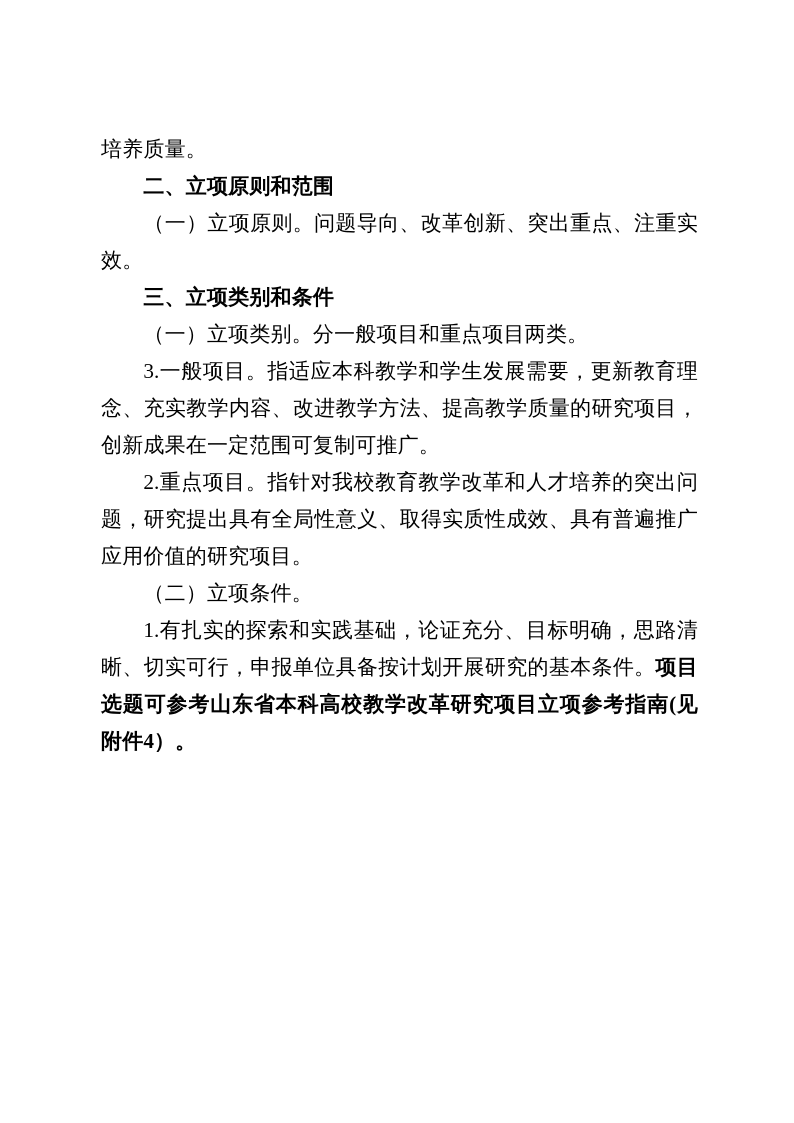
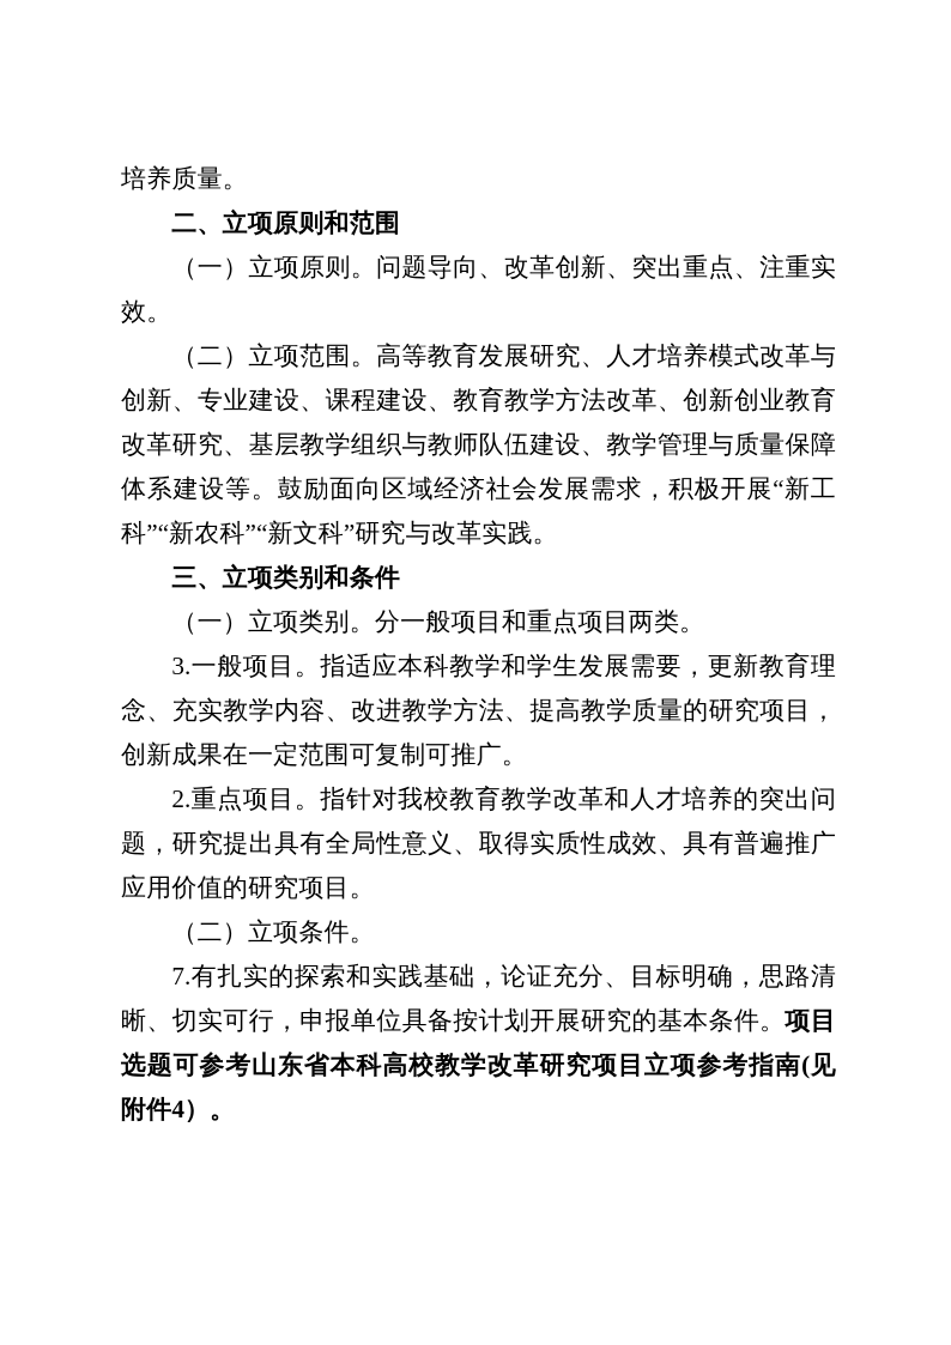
  培养质量。
  二、立项原则和范围
  （一）立项原则。问题导向、改革创新、突出重点、注重实效。
+ （二）立项范围。高等教育发展研究、人才培养模式改革与创新、专业建设、课程建设、教育教学方法改革、创新创业教育改革研究、基层教学组织与教师队伍建设、教学管理与质量保障体系建设等。鼓励面向区域经济社会发展需求，积极开展“新工科”“新农科”“新文科”研究与改革实践。
  三、立项类别和条件
  （一）立项类别。分一般项目和重点项目两类。
  3.一般项目。指适应本科教学和学生发展需要，更新教育理念、充实教学内容、改进教学方法、提高教学质量的研究项目，创新成果在一定范围可复制可推广。
  2.重点项目。指针对我校教育教学改革和人才培养的突出问题，研究提出具有全局性意义、取得实质性成效、具有普遍推广应用价值的研究项目。
  （二）立项条件。
- 1.有扎实的探索和实践基础，论证充分、目标明确，思路清晰、切实可行，申报单位具备按计划开展研究的基本条件。项目选题可参考山东省本科高校教学改革研究项目立项参考指南(见附件4）。
+ 7.有扎实的探索和实践基础，论证充分、目标明确，思路清晰、切实可行，申报单位具备按计划开展研究的基本条件。项目选题可参考山东省本科高校教学改革研究项目立项参考指南(见附件4）。
